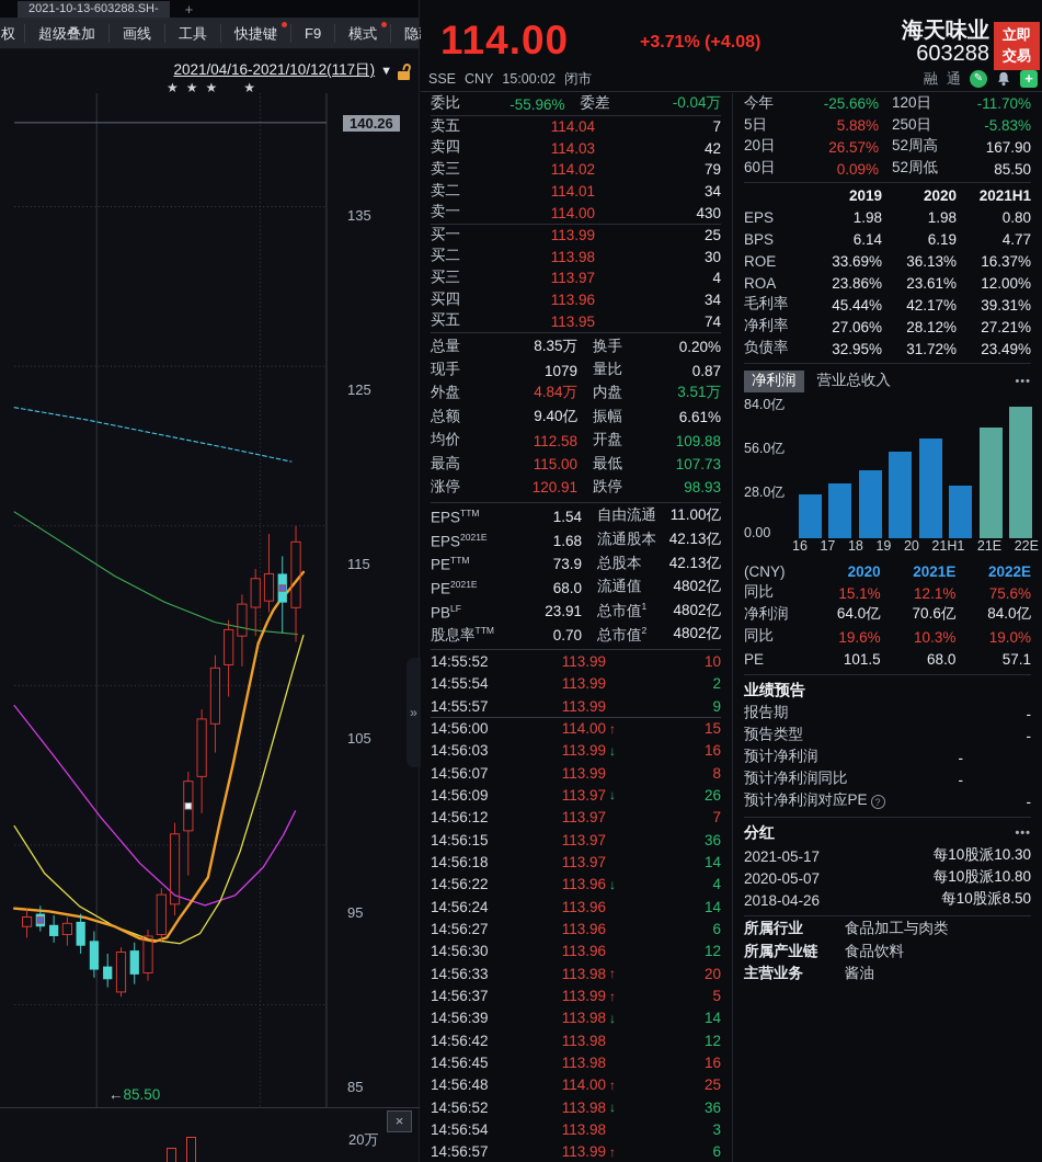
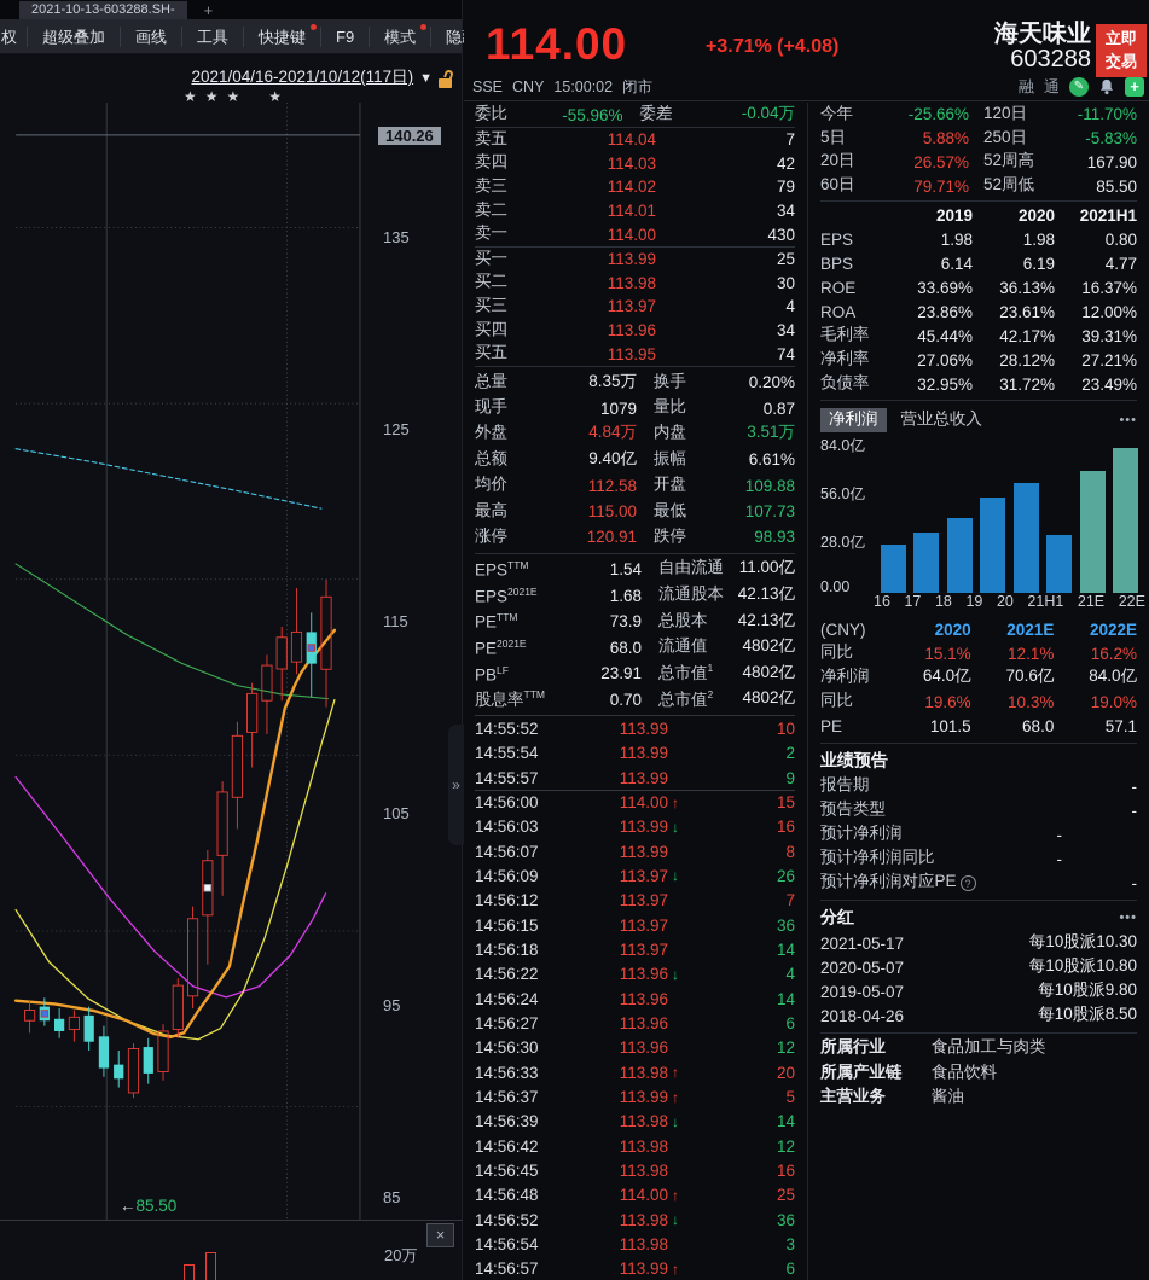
  2021-10-13-603288.SH-
  +
  权
  超级叠加
  画线
  工具
  快捷键
  F9
  模式
  2021/04/16-2021/10/12(117日)
  ▼
  ★
  ★
  ★
  ★
  ←85.50
  »
  ×
  20万
  140.26
  135
  125
  115
  105
  95
  85
  114.00
  +3.71% (+4.08)
  SSE CNY 15:00:02 闭市
  海天味业
  603288
  立即
  交易
  融
  通
  ✎
  +
  委比
  -55.96%
  委差
  -0.04万
  卖五
  114.04
  7
  卖四
  114.03
  42
  卖三
  114.02
  79
  卖二
  114.01
  34
  卖一
  114.00
  430
  买一
  113.99
  25
  买二
  113.98
  30
  买三
  113.97
  4
  买四
  113.96
  34
  买五
  113.95
  74
  总量
  8.35万
  换手
  0.20%
  现手
  1079
  量比
  0.87
  外盘
  4.84万
  内盘
  3.51万
  总额
  9.40亿
  振幅
  6.61%
  均价
  112.58
  开盘
  109.88
  最高
  115.00
  最低
  107.73
  涨停
  120.91
  跌停
  98.93
  EPSTTM
  1.54
  自由流通
  11.00亿
  EPS2021E
  1.68
  流通股本
  42.13亿
  PETTM
  73.9
  总股本
  42.13亿
  PE2021E
  68.0
  流通值
  4802亿
  PBLF
  23.91
  总市值1
  4802亿
  股息率TTM
  0.70
  总市值2
  4802亿
  14:55:52
  113.99
  10
  14:55:54
  113.99
  2
  14:55:57
  113.99
  9
  14:56:00
  114.00
  ↑
  15
  14:56:03
  113.99
  ↓
  16
  14:56:07
  113.99
  8
  14:56:09
  113.97
  ↓
  26
  14:56:12
  113.97
  7
  14:56:15
  113.97
  36
  14:56:18
  113.97
  14
  14:56:22
  113.96
  ↓
  4
  14:56:24
  113.96
  14
  14:56:27
  113.96
  6
  14:56:30
  113.96
  12
  14:56:33
  113.98
  ↑
  20
  14:56:37
  113.99
  ↑
  5
  14:56:39
  113.98
  ↓
  14
  14:56:42
  113.98
  12
  14:56:45
  113.98
  16
  14:56:48
  114.00
  ↑
  25
  14:56:52
  113.98
  ↓
  36
  14:56:54
  113.98
  3
  14:56:57
  113.99
  ↑
  6
  今年
  -25.66%
  120日
  -11.70%
  5日
  5.88%
  250日
  -5.83%
  20日
  26.57%
  52周高
  167.90
  60日
- 0.09%
+ 79.71%
  52周低
  85.50
  2019
  2020
  2021H1
  EPS
  1.98
  1.98
  0.80
  BPS
  6.14
  6.19
  4.77
  ROE
  33.69%
  36.13%
  16.37%
  ROA
  23.86%
  23.61%
  12.00%
  毛利率
  45.44%
  42.17%
  39.31%
  净利率
  27.06%
  28.12%
  27.21%
  负债率
  32.95%
  31.72%
  23.49%
  净利润
  营业总收入
  •••
  84.0亿
  56.0亿
  28.0亿
  0.00
  16
  17
  18
  19
  20
  21H1
  21E
  22E
  (CNY)
  2020
  2021E
  2022E
  同比
  15.1%
  12.1%
- 75.6%
+ 16.2%
  净利润
  64.0亿
  70.6亿
  84.0亿
  同比
  19.6%
  10.3%
  19.0%
  PE
  101.5
  68.0
  57.1
  业绩预告
  报告期
  -
  预告类型
  -
  预计净利润
  -
  预计净利润同比
  -
  预计净利润对应PE
  ?
  -
  分红
  •••
  2021-05-17
  每10股派10.30
  2020-05-07
  每10股派10.80
+ 2019-05-07
+ 每10股派9.80
  2018-04-26
  每10股派8.50
  所属行业
  食品加工与肉类
  所属产业链
  食品饮料
  主营业务
  酱油
